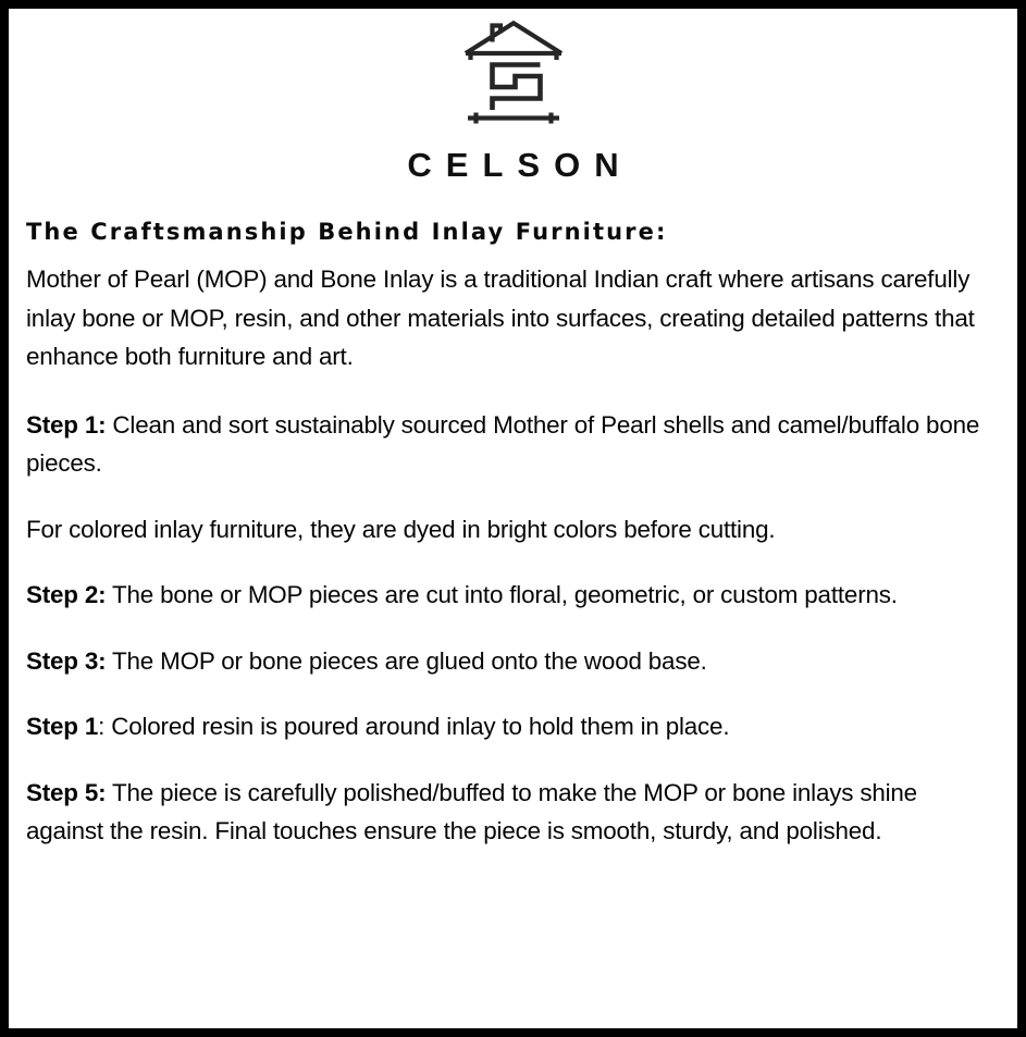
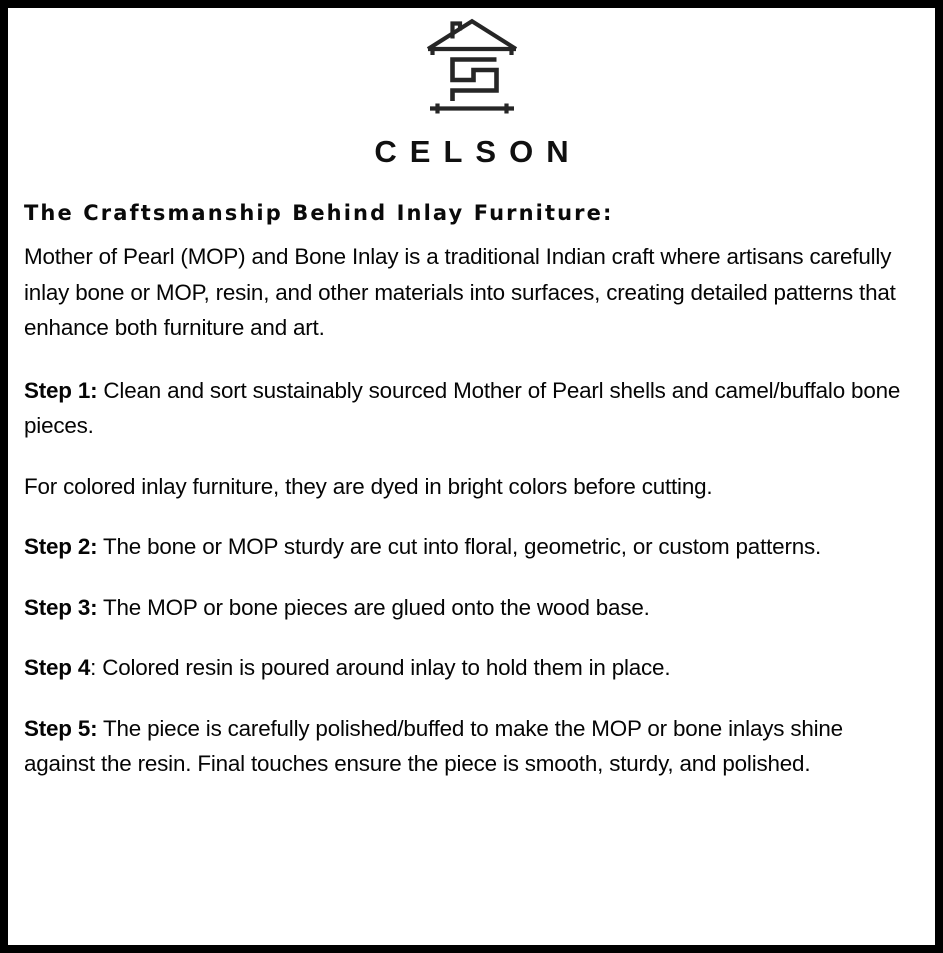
  CELSON
  The Craftsmanship Behind Inlay Furniture:
  Mother of Pearl (MOP) and Bone Inlay is a traditional Indian craft where artisans carefully inlay bone or MOP, resin, and other materials into surfaces, creating detailed patterns that enhance both furniture and art.
  Step 1: Clean and sort sustainably sourced Mother of Pearl shells and camel/buffalo bone pieces.
  For colored inlay furniture, they are dyed in bright colors before cutting.
- Step 2: The bone or MOP pieces are cut into floral, geometric, or custom patterns.
+ Step 2: The bone or MOP sturdy are cut into floral, geometric, or custom patterns.
  Step 3: The MOP or bone pieces are glued onto the wood base.
- Step 1: Colored resin is poured around inlay to hold them in place.
+ Step 4: Colored resin is poured around inlay to hold them in place.
  Step 5: The piece is carefully polished/buffed to make the MOP or bone inlays shine against the resin. Final touches ensure the piece is smooth, sturdy, and polished.
